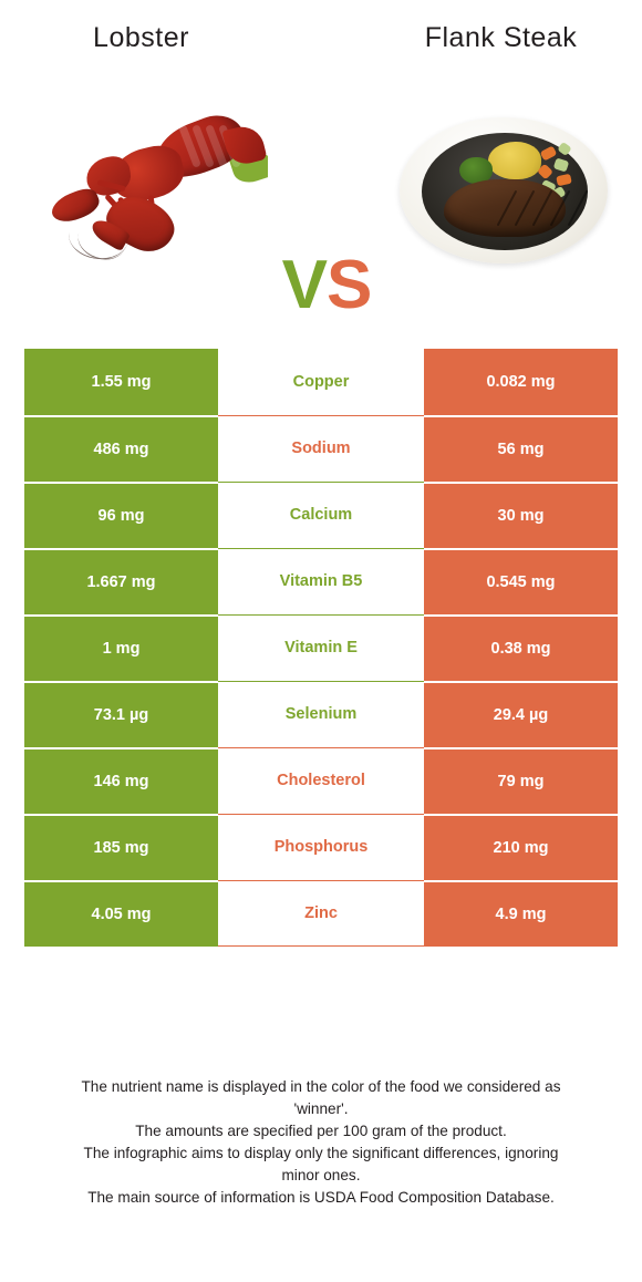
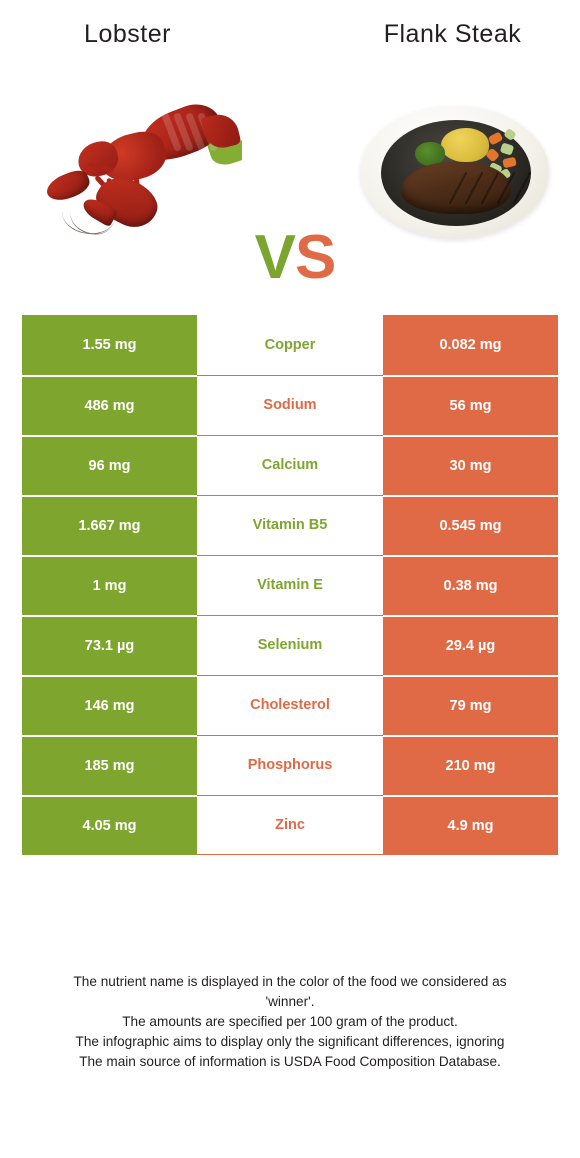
  Lobster
  Flank Steak
  VS
  1.55 mg
  Copper
  0.082 mg
  486 mg
  Sodium
  56 mg
  96 mg
  Calcium
  30 mg
  1.667 mg
  Vitamin B5
  0.545 mg
  1 mg
  Vitamin E
  0.38 mg
  73.1 µg
  Selenium
  29.4 µg
  146 mg
  Cholesterol
  79 mg
  185 mg
  Phosphorus
  210 mg
  4.05 mg
  Zinc
  4.9 mg
  The nutrient name is displayed in the color of the food we considered as
  'winner'.
  The amounts are specified per 100 gram of the product.
  The infographic aims to display only the significant differences, ignoring
- minor ones.
  The main source of information is USDA Food Composition Database.
